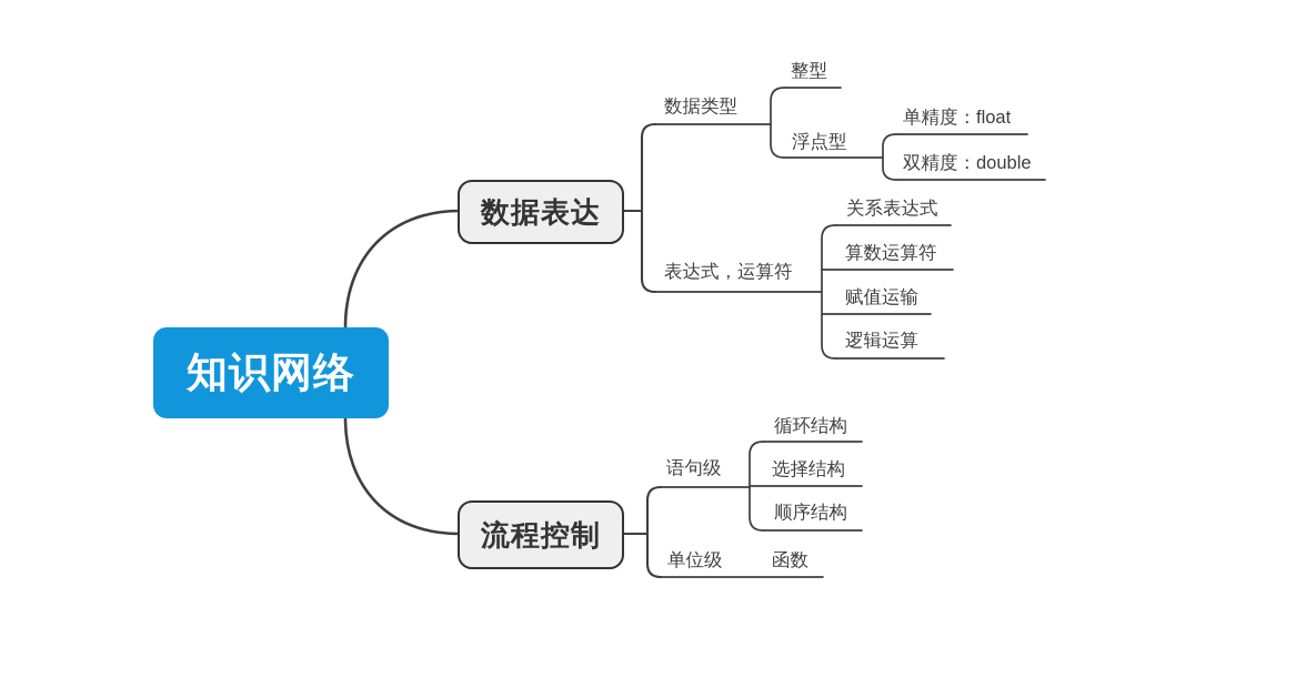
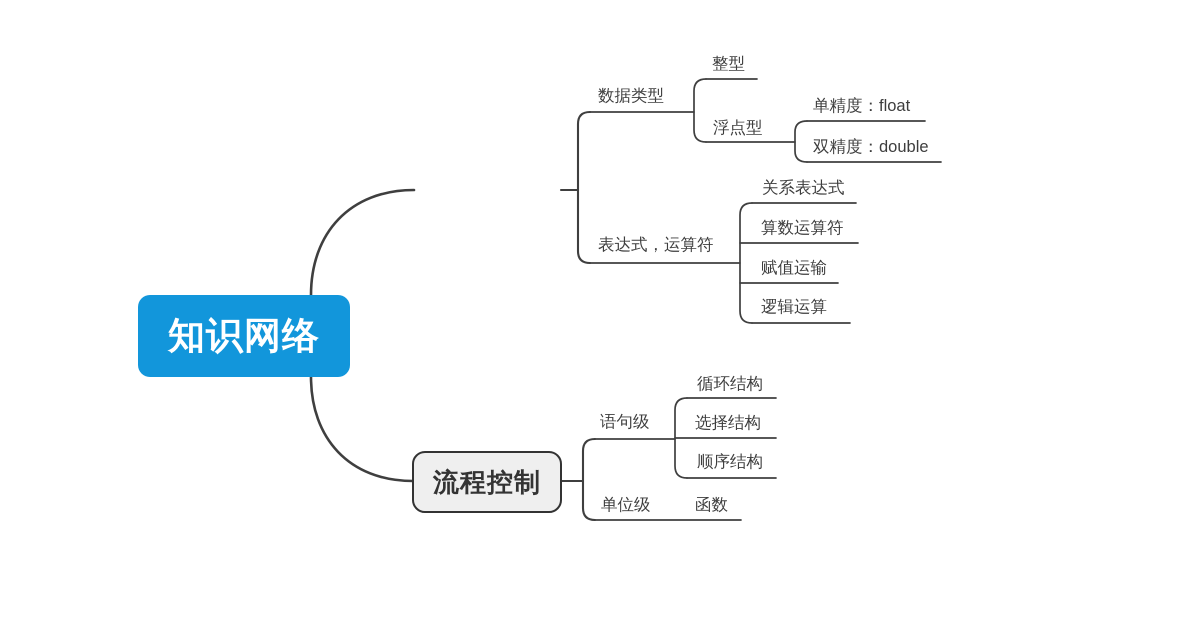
  知识网络
- 数据表达
  流程控制
  数据类型
  整型
  浮点型
  单精度：float
  双精度：double
  表达式，运算符
  关系表达式
  算数运算符
  赋值运输
  逻辑运算
  语句级
  循环结构
  选择结构
  顺序结构
  单位级
  函数
